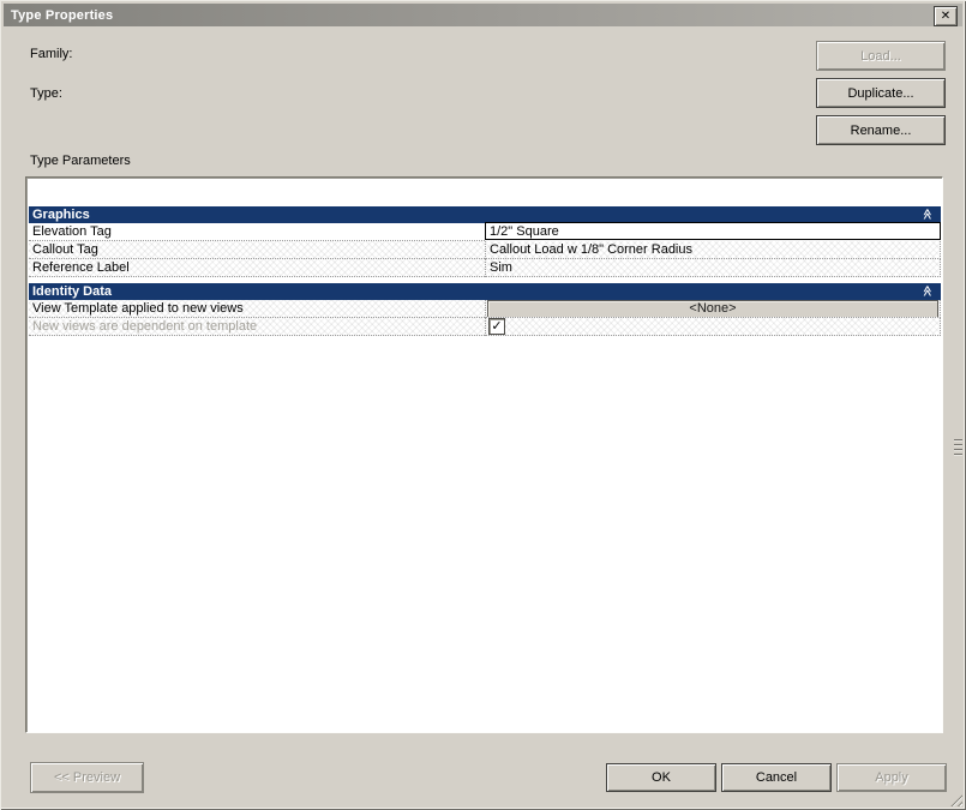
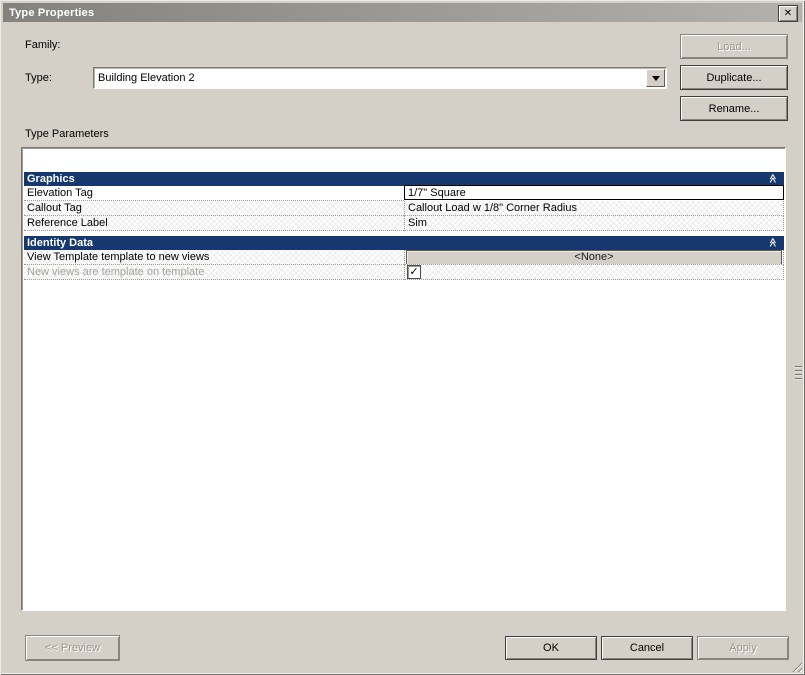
  Type Properties
  ✕
  Family:
  Type:
+ Building Elevation 2
  Load...
  Duplicate...
  Rename...
  Type Parameters
  Graphics
  Elevation Tag
- 1/2" Square
+ 1/7" Square
  Callout Tag
  Callout Load w 1/8" Corner Radius
  Reference Label
  Sim
  Identity Data
- View Template applied to new views
+ View Template template to new views
  <None>
- New views are dependent on template
+ New views are template on template
  ✓
  << Preview
  OK
  Cancel
  Apply
